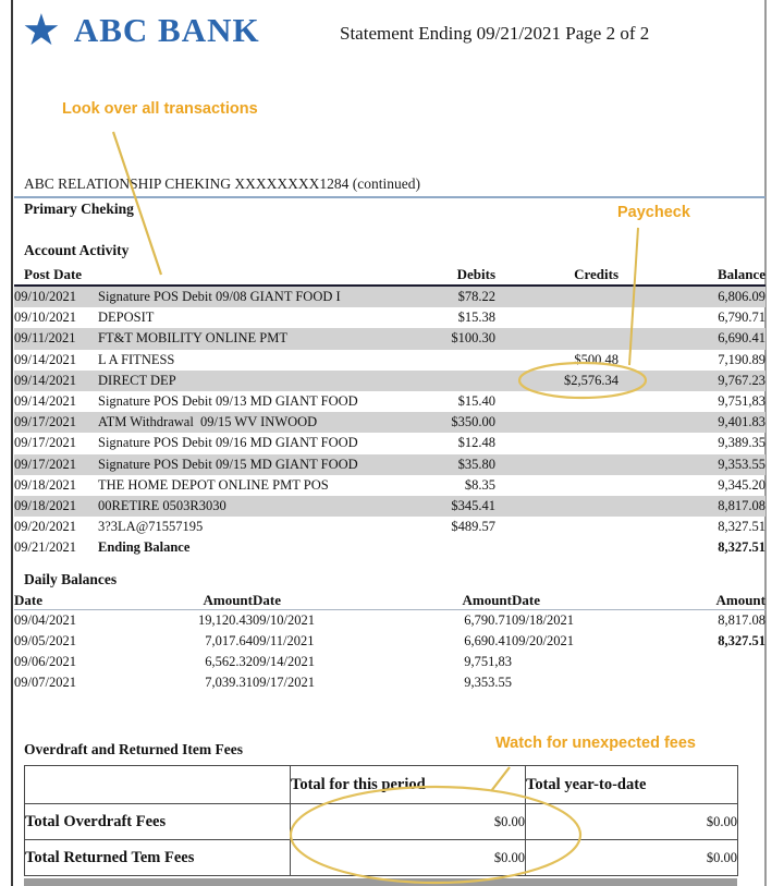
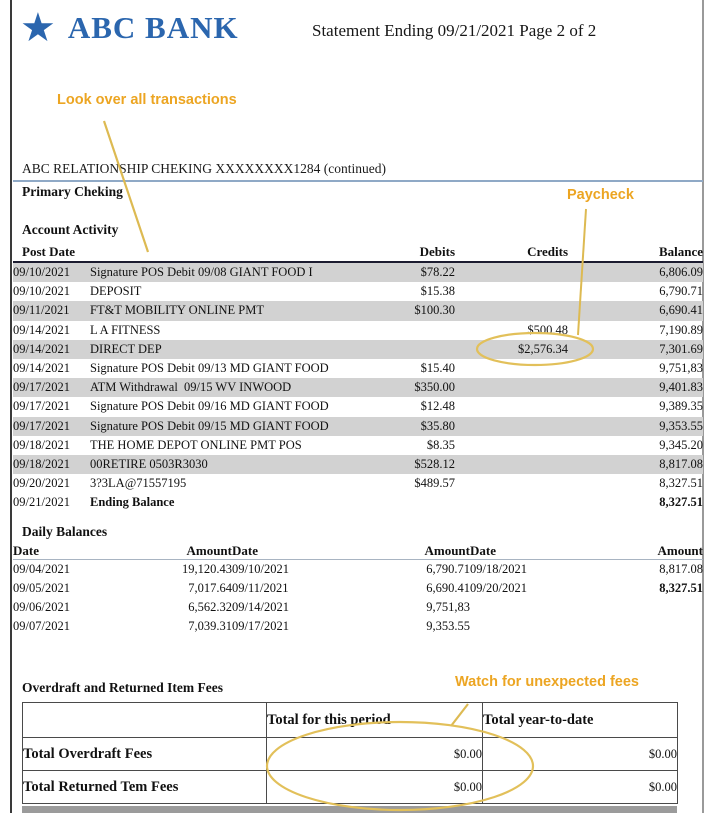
  ★
  ABC BANK
  Statement Ending 09/21/2021 Page 2 of 2
  Look over all transactions
  Paycheck
  Watch for unexpected fees
  ABC RELATIONSHIP CHEKING XXXXXXXX1284 (continued)
  Primary Cheking
  Account Activity
  Post Date	Debits	Credits	Balance
  09/10/2021	Signature POS Debit 09/08 GIANT FOOD I	$78.22		6,806.09
  09/10/2021	DEPOSIT	$15.38		6,790.71
  09/11/2021	FT&T MOBILITY ONLINE PMT	$100.30		6,690.41
  09/14/2021	L A FITNESS		$500.48	7,190.89
- 09/14/2021	DIRECT DEP		$2,576.34	9,767.23
+ 09/14/2021	DIRECT DEP		$2,576.34	7,301.69
  09/14/2021	Signature POS Debit 09/13 MD GIANT FOOD	$15.40		9,751,83
  09/17/2021	ATM Withdrawal 09/15 WV INWOOD	$350.00		9,401.83
  09/17/2021	Signature POS Debit 09/16 MD GIANT FOOD	$12.48		9,389.35
  09/17/2021	Signature POS Debit 09/15 MD GIANT FOOD	$35.80		9,353.55
  09/18/2021	THE HOME DEPOT ONLINE PMT POS	$8.35		9,345.20
- 09/18/2021	00RETIRE 0503R3030	$345.41		8,817.08
+ 09/18/2021	00RETIRE 0503R3030	$528.12		8,817.08
  09/20/2021	3?3LA@71557195	$489.57		8,327.51
  09/21/2021	Ending Balance			8,327.51
  Daily Balances
  Date	Amount	Date	Amount	Date	Amount
  09/04/2021	19,120.43	09/10/2021	6,790.71	09/18/2021	8,817.08
  09/05/2021	7,017.64	09/11/2021	6,690.41	09/20/2021	8,327.51
  09/06/2021	6,562.32	09/14/2021	9,751,83
  09/07/2021	7,039.31	09/17/2021	9,353.55
  Overdraft and Returned Item Fees
  	Total for this period	Total year-to-date
  Total Overdraft Fees	$0.00	$0.00
  Total Returned Tem Fees	$0.00	$0.00
